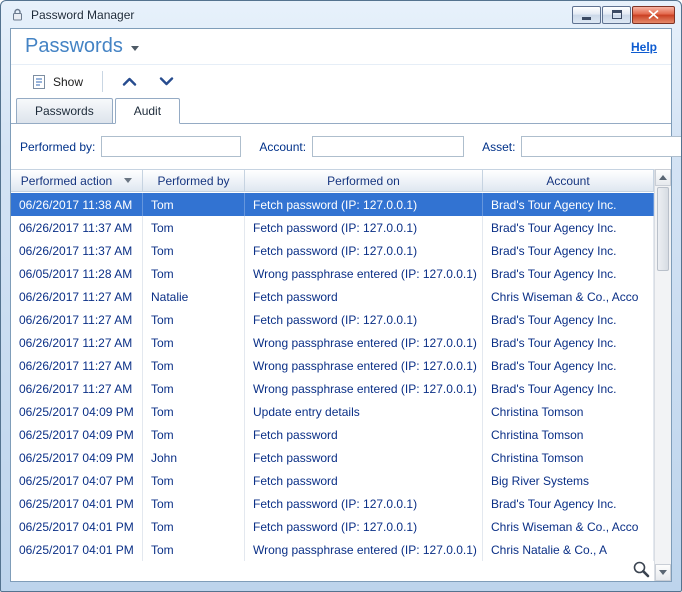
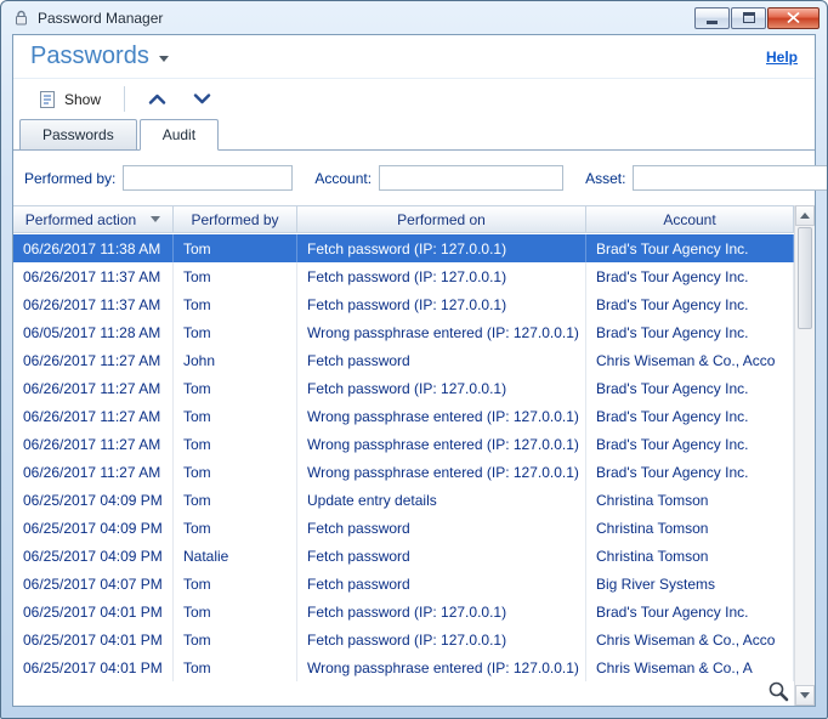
  Password Manager
  Passwords
  Help
  Show
  Passwords
  Audit
  Performed by:
  Account:
  Asset:
  Performed action
  Performed by
  Performed on
  Account
  06/26/2017 11:38 AM
  Tom
  Fetch password (IP: 127.0.0.1)
  Brad's Tour Agency Inc.
  06/26/2017 11:37 AM
  Tom
  Fetch password (IP: 127.0.0.1)
  Brad's Tour Agency Inc.
  06/26/2017 11:37 AM
  Tom
  Fetch password (IP: 127.0.0.1)
  Brad's Tour Agency Inc.
  06/05/2017 11:28 AM
  Tom
  Wrong passphrase entered (IP: 127.0.0.1)
  Brad's Tour Agency Inc.
  06/26/2017 11:27 AM
- Natalie
+ John
  Fetch password
  Chris Wiseman & Co., Acco
  06/26/2017 11:27 AM
  Tom
  Fetch password (IP: 127.0.0.1)
  Brad's Tour Agency Inc.
  06/26/2017 11:27 AM
  Tom
  Wrong passphrase entered (IP: 127.0.0.1)
  Brad's Tour Agency Inc.
  06/26/2017 11:27 AM
  Tom
  Wrong passphrase entered (IP: 127.0.0.1)
  Brad's Tour Agency Inc.
  06/26/2017 11:27 AM
  Tom
  Wrong passphrase entered (IP: 127.0.0.1)
  Brad's Tour Agency Inc.
  06/25/2017 04:09 PM
  Tom
  Update entry details
  Christina Tomson
  06/25/2017 04:09 PM
  Tom
  Fetch password
  Christina Tomson
  06/25/2017 04:09 PM
- John
+ Natalie
  Fetch password
  Christina Tomson
  06/25/2017 04:07 PM
  Tom
  Fetch password
  Big River Systems
  06/25/2017 04:01 PM
  Tom
  Fetch password (IP: 127.0.0.1)
  Brad's Tour Agency Inc.
  06/25/2017 04:01 PM
  Tom
  Fetch password (IP: 127.0.0.1)
  Chris Wiseman & Co., Acco
  06/25/2017 04:01 PM
  Tom
  Wrong passphrase entered (IP: 127.0.0.1)
- Chris Natalie & Co., A
+ Chris Wiseman & Co., A
